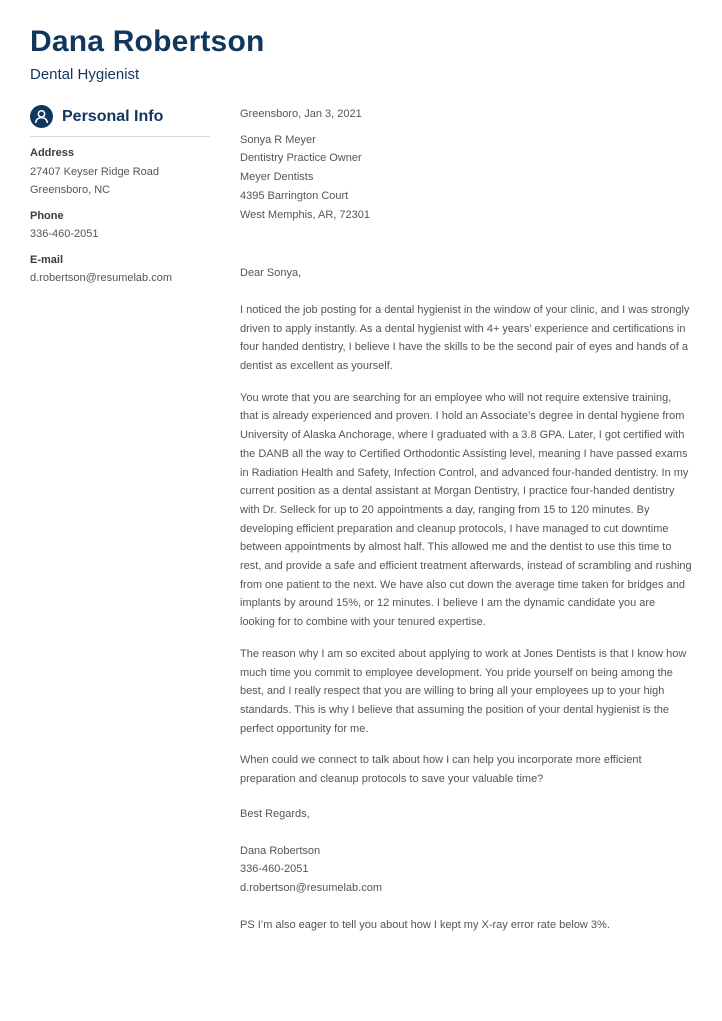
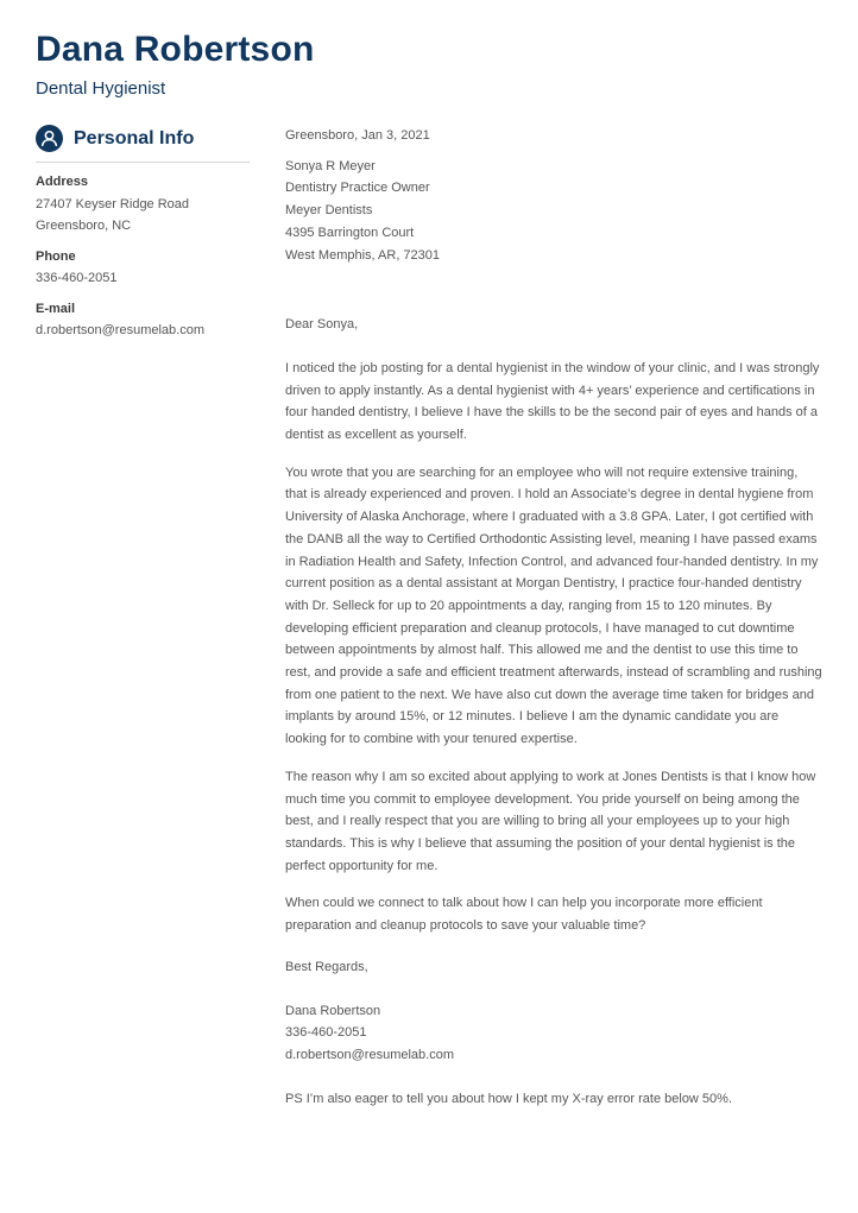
  Dana Robertson
  Dental Hygienist
  Personal Info
  Address
  27407 Keyser Ridge Road
  Greensboro, NC
  Phone
  336-460-2051
  E-mail
  d.robertson@resumelab.com
  Greensboro, Jan 3, 2021
  Sonya R Meyer
  Dentistry Practice Owner
  Meyer Dentists
  4395 Barrington Court
  West Memphis, AR, 72301
  Dear Sonya,
  I noticed the job posting for a dental hygienist in the window of your clinic, and I was strongly driven to apply instantly. As a dental hygienist with 4+ years’ experience and certifications in four handed dentistry, I believe I have the skills to be the second pair of eyes and hands of a dentist as excellent as yourself.
  You wrote that you are searching for an employee who will not require extensive training, that is already experienced and proven. I hold an Associate’s degree in dental hygiene from University of Alaska Anchorage, where I graduated with a 3.8 GPA. Later, I got certified with the DANB all the way to Certified Orthodontic Assisting level, meaning I have passed exams in Radiation Health and Safety, Infection Control, and advanced four-handed dentistry. In my current position as a dental assistant at Morgan Dentistry, I practice four-handed dentistry with Dr. Selleck for up to 20 appointments a day, ranging from 15 to 120 minutes. By developing efficient preparation and cleanup protocols, I have managed to cut downtime between appointments by almost half. This allowed me and the dentist to use this time to rest, and provide a safe and efficient treatment afterwards, instead of scrambling and rushing from one patient to the next. We have also cut down the average time taken for bridges and implants by around 15%, or 12 minutes. I believe I am the dynamic candidate you are looking for to combine with your tenured expertise.
  The reason why I am so excited about applying to work at Jones Dentists is that I know how much time you commit to employee development. You pride yourself on being among the best, and I really respect that you are willing to bring all your employees up to your high standards. This is why I believe that assuming the position of your dental hygienist is the perfect opportunity for me.
  When could we connect to talk about how I can help you incorporate more efficient preparation and cleanup protocols to save your valuable time?
  Best Regards,
  Dana Robertson
  336-460-2051
  d.robertson@resumelab.com
- PS I’m also eager to tell you about how I kept my X-ray error rate below 3%.
+ PS I’m also eager to tell you about how I kept my X-ray error rate below 50%.
